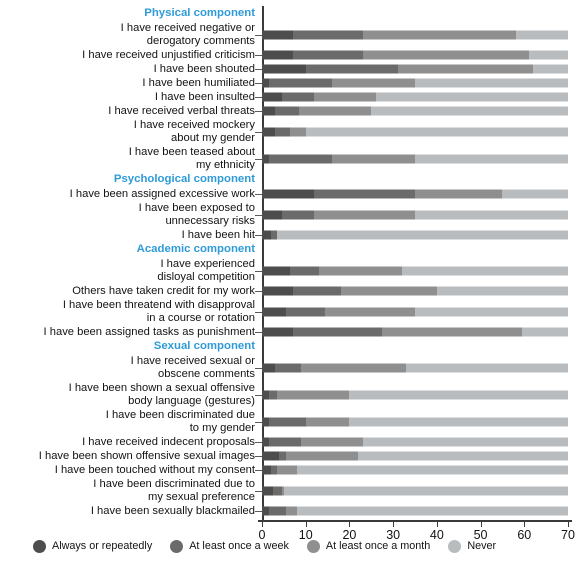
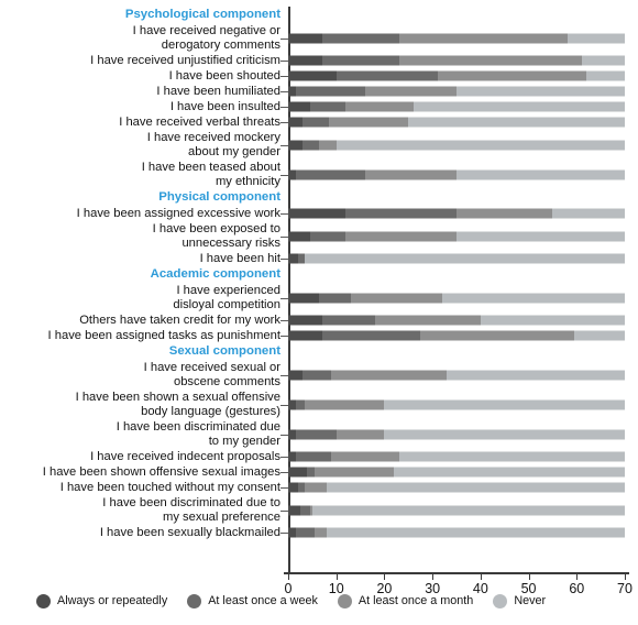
- Physical component
+ Psychological component
  I have received negative or
  derogatory comments
  I have received unjustified criticism
  I have been shouted
  I have been humiliated
  I have been insulted
  I have received verbal threats
  I have received mockery
  about my gender
  I have been teased about
  my ethnicity
- Psychological component
+ Physical component
  I have been assigned excessive work
  I have been exposed to
  unnecessary risks
  I have been hit
  Academic component
  I have experienced
  disloyal competition
  Others have taken credit for my work
- I have been threatend with disapproval
- in a course or rotation
  I have been assigned tasks as punishment
  Sexual component
  I have received sexual or
  obscene comments
  I have been shown a sexual offensive
  body language (gestures)
  I have been discriminated due
  to my gender
  I have received indecent proposals
  I have been shown offensive sexual images
  I have been touched without my consent
  I have been discriminated due to
  my sexual preference
  I have been sexually blackmailed
  0
  10
  20
  30
  40
  50
  60
  70
  Always or repeatedly
  At least once a week
  At least once a month
  Never
